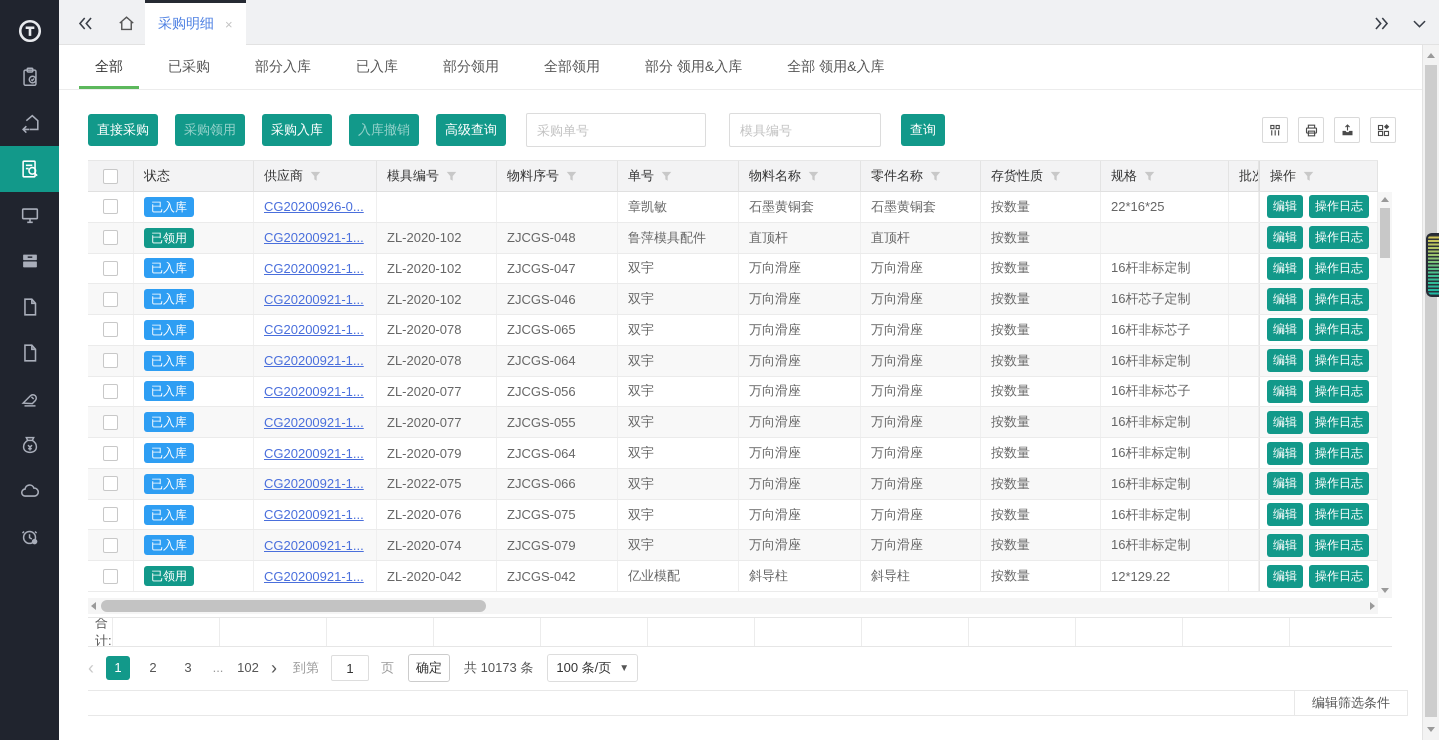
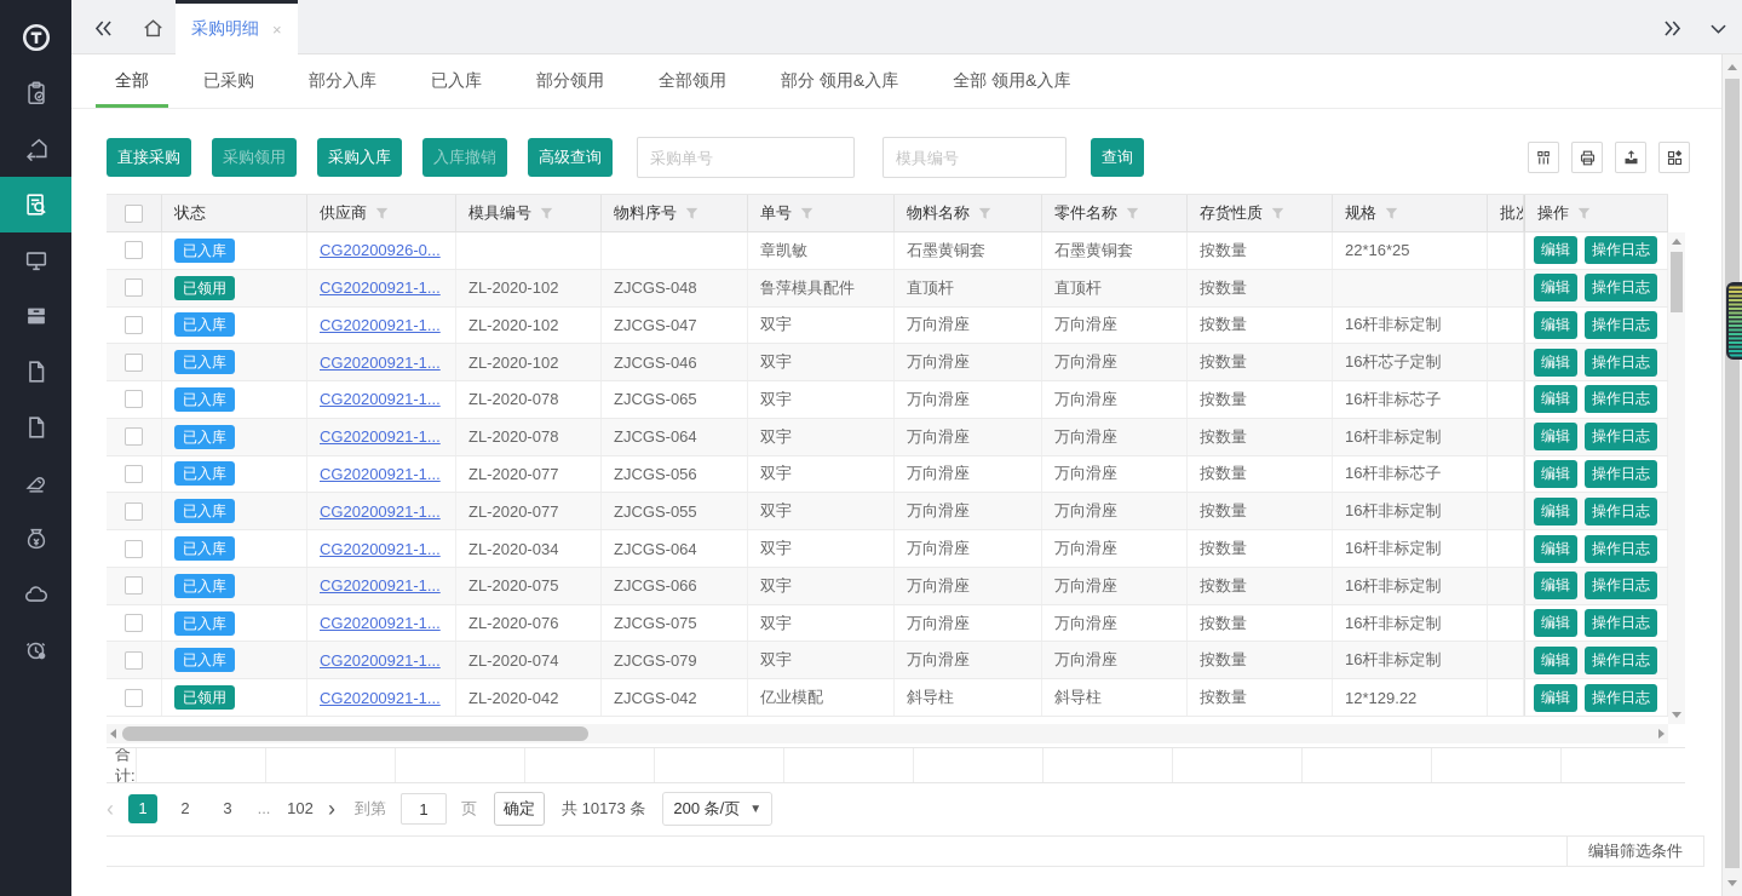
  采购明细
  ×
  全部
  已采购
  部分入库
  已入库
  部分领用
  全部领用
  部分 领用&入库
  全部 领用&入库
  直接采购
  采购领用
  采购入库
  入库撤销
  高级查询
  采购单号
  模具编号
  查询
  状态
  供应商
  模具编号
  物料序号
  单号
  物料名称
  零件名称
  存货性质
  规格
  操作
  已入库
  CG20200926-0...
  章凯敏
  石墨黄铜套
  石墨黄铜套
  按数量
  22*16*25
  编辑
  操作日志
  已领用
  CG20200921-1...
  ZL-2020-102
  ZJCGS-048
  鲁萍模具配件
  直顶杆
  直顶杆
  按数量
  编辑
  操作日志
  已入库
  CG20200921-1...
  ZL-2020-102
  ZJCGS-047
  双宇
  万向滑座
  万向滑座
  按数量
  16杆非标定制
  编辑
  操作日志
  已入库
  CG20200921-1...
  ZL-2020-102
  ZJCGS-046
  双宇
  万向滑座
  万向滑座
  按数量
  16杆芯子定制
  编辑
  操作日志
  已入库
  CG20200921-1...
  ZL-2020-078
  ZJCGS-065
  双宇
  万向滑座
  万向滑座
  按数量
  16杆非标芯子
  编辑
  操作日志
  已入库
  CG20200921-1...
  ZL-2020-078
  ZJCGS-064
  双宇
  万向滑座
  万向滑座
  按数量
  16杆非标定制
  编辑
  操作日志
  已入库
  CG20200921-1...
  ZL-2020-077
  ZJCGS-056
  双宇
  万向滑座
  万向滑座
  按数量
  16杆非标芯子
  编辑
  操作日志
  已入库
  CG20200921-1...
  ZL-2020-077
  ZJCGS-055
  双宇
  万向滑座
  万向滑座
  按数量
  16杆非标定制
  编辑
  操作日志
  已入库
  CG20200921-1...
- ZL-2020-079
+ ZL-2020-034
  ZJCGS-064
  双宇
  万向滑座
  万向滑座
  按数量
  16杆非标定制
  编辑
  操作日志
  已入库
  CG20200921-1...
- ZL-2022-075
+ ZL-2020-075
  ZJCGS-066
  双宇
  万向滑座
  万向滑座
  按数量
  16杆非标定制
  编辑
  操作日志
  已入库
  CG20200921-1...
  ZL-2020-076
  ZJCGS-075
  双宇
  万向滑座
  万向滑座
  按数量
  16杆非标定制
  编辑
  操作日志
  已入库
  CG20200921-1...
  ZL-2020-074
  ZJCGS-079
  双宇
  万向滑座
  万向滑座
  按数量
  16杆非标定制
  编辑
  操作日志
  已领用
  CG20200921-1...
  ZL-2020-042
  ZJCGS-042
  亿业模配
  斜导柱
  斜导柱
  按数量
  12*129.22
  编辑
  操作日志
  合计:
  ‹
  1
  2
  3
  ...
  102
  ›
  到第
  1
  页
  确定
  共 10173 条
- 100 条/页
+ 200 条/页
  ▼
  编辑筛选条件
